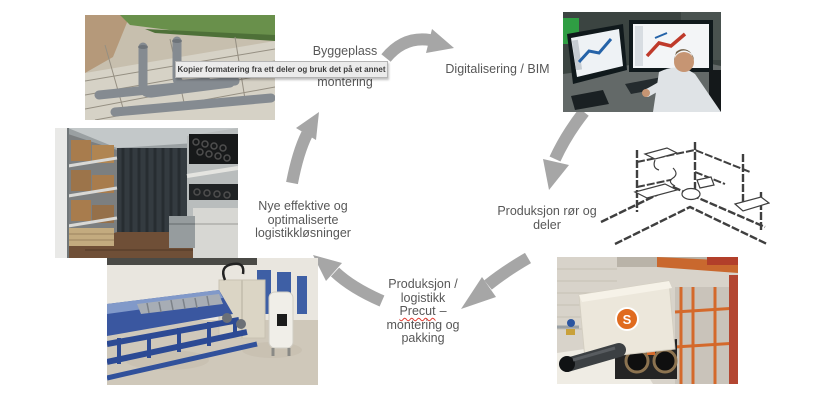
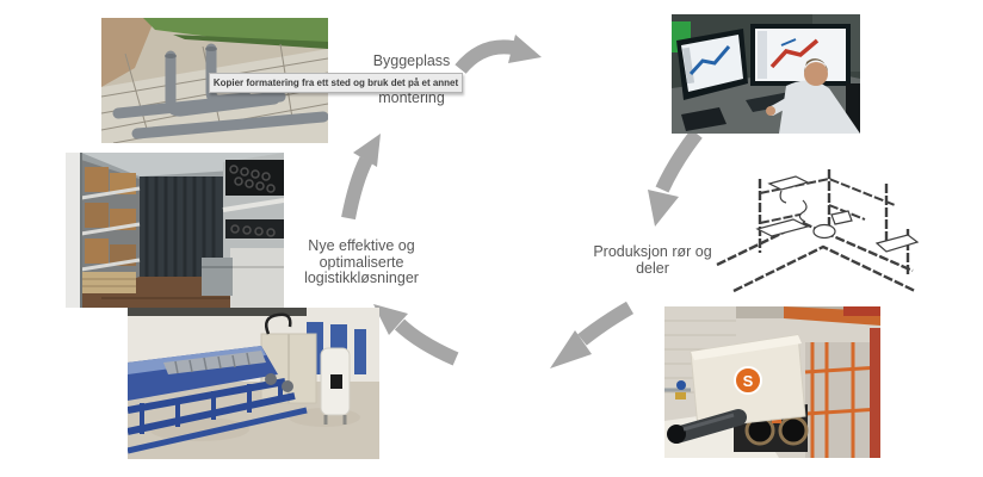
  S
  Byggeplass
  montering
- Digitalisering / BIM
  Produksjon rør og
  deler
- Produksjon /
- logistikk
- Precut –
- montering og
- pakking
  Nye effektive og
  optimaliserte
  logistikkløsninger
- Kopier formatering fra ett deler og bruk det på et annet
+ Kopier formatering fra ett sted og bruk det på et annet
